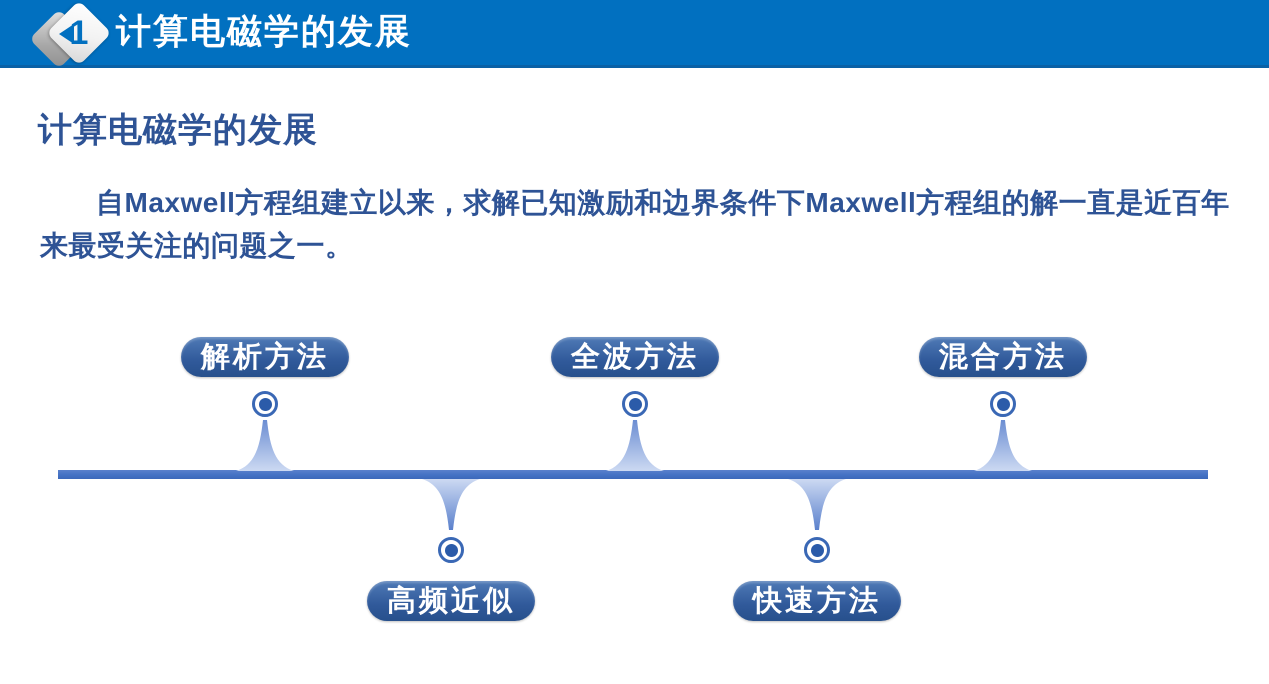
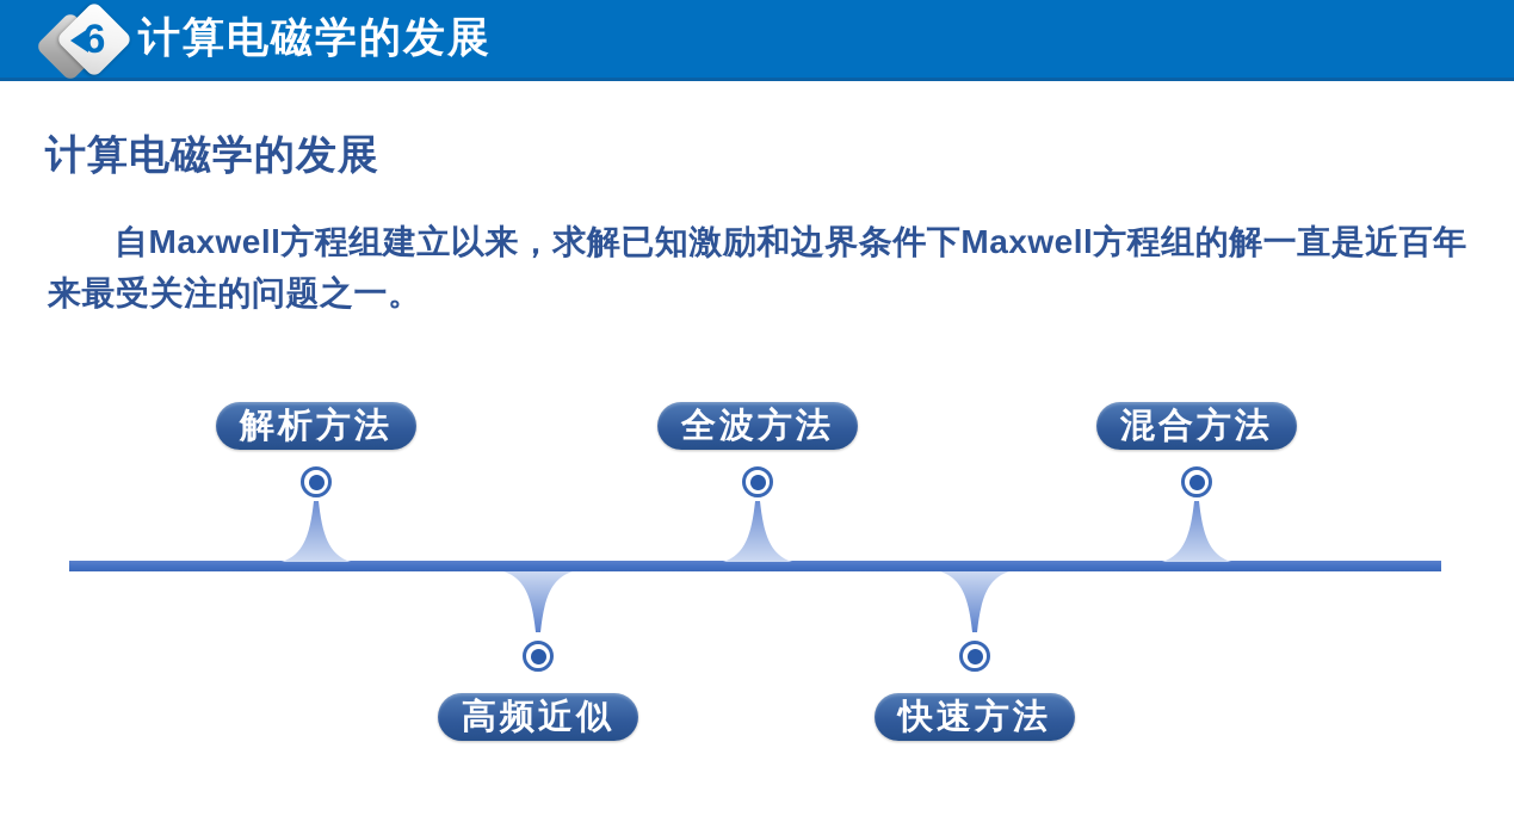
- 1
+ 6
  计算电磁学的发展
  计算电磁学的发展
  自Maxwell方程组建立以来，求解已知激励和边界条件下Maxwell方程组的解一直是近百年来最受关注的问题之一。
  解析方法
  全波方法
  混合方法
  高频近似
  快速方法
